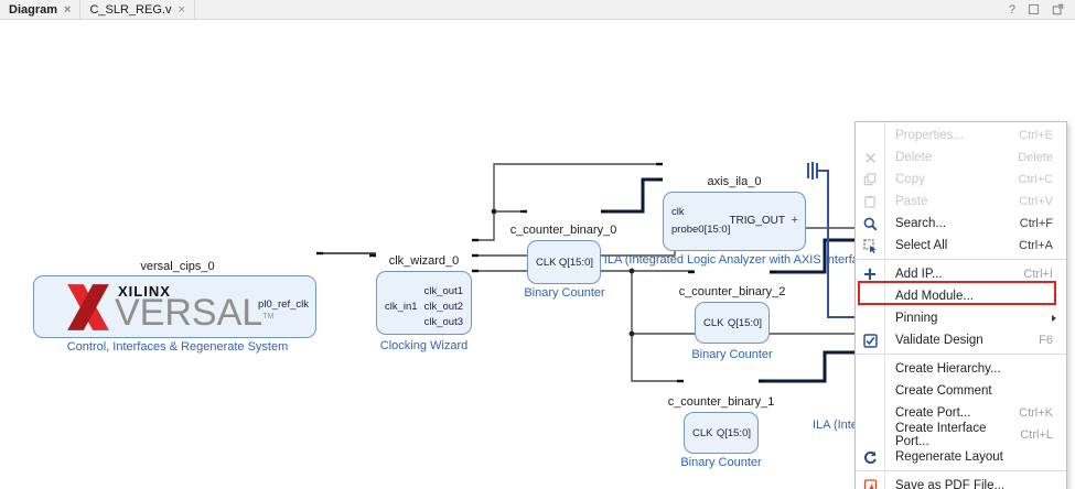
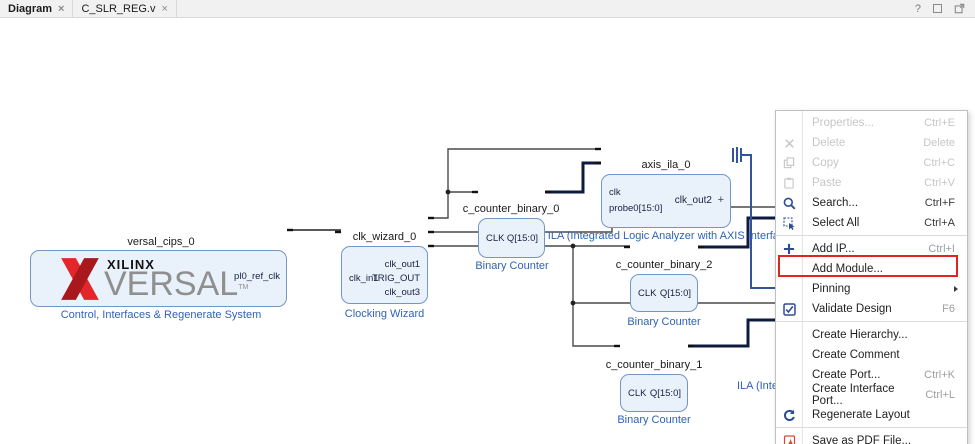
  Diagram
  ×
  C_SLR_REG.v
  ×
  ?
  versal_cips_0
  XILINX
  VERSAL
  pl0_ref_clk
  Control, Interfaces & Regenerate System
  clk_wizard_0
  clk_in1
  clk_out1
- clk_out2
+ TRIG_OUT
  clk_out3
  Clocking Wizard
  c_counter_binary_0
  CLK
  Q[15:0]
  Binary Counter
  axis_ila_0
  clk
  probe0[15:0]
- TRIG_OUT
+ clk_out2
  +
  ILA (Integrated Logic Analyzer with AXIS Interf
  c_counter_binary_2
  CLK
  Q[15:0]
  Binary Counter
  c_counter_binary_1
  CLK
  Q[15:0]
  Binary Counter
  ILA (Int
  Properties...
  Ctrl+E
  Delete
  Delete
  Copy
  Ctrl+C
  Paste
  Ctrl+V
  Search...
  Ctrl+F
  Select All
  Ctrl+A
  Add IP...
  Ctrl+I
  Add Module...
  Pinning
  Validate Design
  F6
  Create Hierarchy...
  Create Comment
  Create Port...
  Ctrl+K
  Create Interface Port...
  Ctrl+L
  Regenerate Layout
  Save as PDF File...
